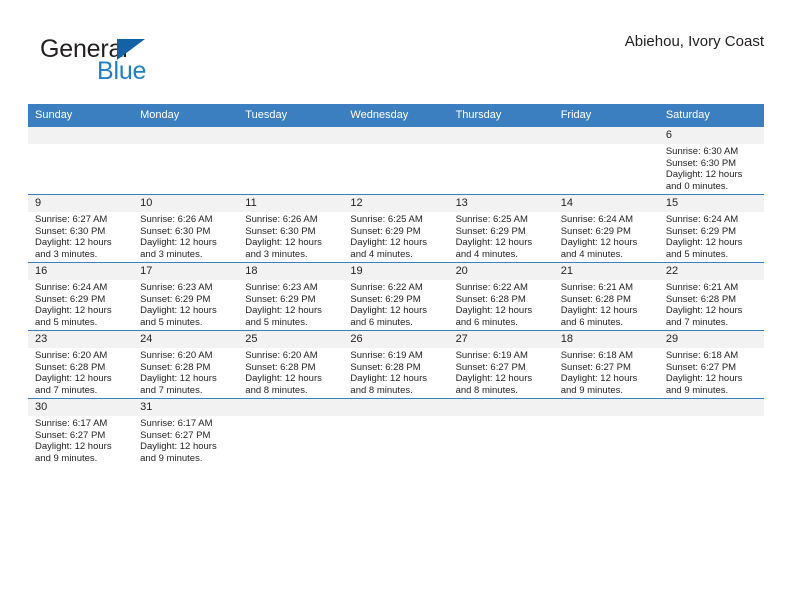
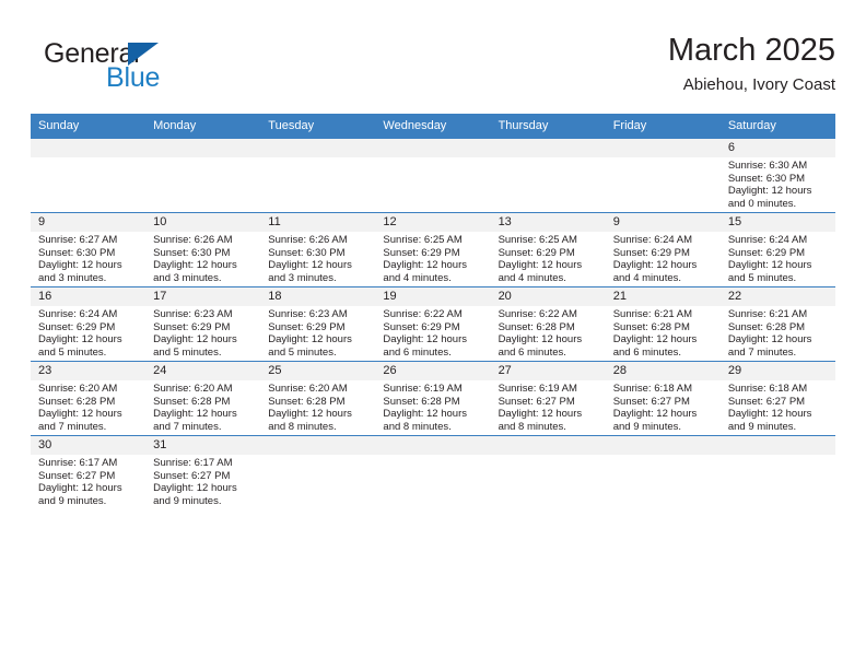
  General
  Blue
+ March 2025
  Abiehou, Ivory Coast
  Sunday	Monday	Tuesday	Wednesday	Thursday	Friday	Saturday
  						6Sunrise: 6:30 AMSunset: 6:30 PMDaylight: 12 hoursand 0 minutes.
- 9Sunrise: 6:27 AMSunset: 6:30 PMDaylight: 12 hoursand 3 minutes.	10Sunrise: 6:26 AMSunset: 6:30 PMDaylight: 12 hoursand 3 minutes.	11Sunrise: 6:26 AMSunset: 6:30 PMDaylight: 12 hoursand 3 minutes.	12Sunrise: 6:25 AMSunset: 6:29 PMDaylight: 12 hoursand 4 minutes.	13Sunrise: 6:25 AMSunset: 6:29 PMDaylight: 12 hoursand 4 minutes.	14Sunrise: 6:24 AMSunset: 6:29 PMDaylight: 12 hoursand 4 minutes.	15Sunrise: 6:24 AMSunset: 6:29 PMDaylight: 12 hoursand 5 minutes.
+ 9Sunrise: 6:27 AMSunset: 6:30 PMDaylight: 12 hoursand 3 minutes.	10Sunrise: 6:26 AMSunset: 6:30 PMDaylight: 12 hoursand 3 minutes.	11Sunrise: 6:26 AMSunset: 6:30 PMDaylight: 12 hoursand 3 minutes.	12Sunrise: 6:25 AMSunset: 6:29 PMDaylight: 12 hoursand 4 minutes.	13Sunrise: 6:25 AMSunset: 6:29 PMDaylight: 12 hoursand 4 minutes.	9Sunrise: 6:24 AMSunset: 6:29 PMDaylight: 12 hoursand 4 minutes.	15Sunrise: 6:24 AMSunset: 6:29 PMDaylight: 12 hoursand 5 minutes.
  16Sunrise: 6:24 AMSunset: 6:29 PMDaylight: 12 hoursand 5 minutes.	17Sunrise: 6:23 AMSunset: 6:29 PMDaylight: 12 hoursand 5 minutes.	18Sunrise: 6:23 AMSunset: 6:29 PMDaylight: 12 hoursand 5 minutes.	19Sunrise: 6:22 AMSunset: 6:29 PMDaylight: 12 hoursand 6 minutes.	20Sunrise: 6:22 AMSunset: 6:28 PMDaylight: 12 hoursand 6 minutes.	21Sunrise: 6:21 AMSunset: 6:28 PMDaylight: 12 hoursand 6 minutes.	22Sunrise: 6:21 AMSunset: 6:28 PMDaylight: 12 hoursand 7 minutes.
- 23Sunrise: 6:20 AMSunset: 6:28 PMDaylight: 12 hoursand 7 minutes.	24Sunrise: 6:20 AMSunset: 6:28 PMDaylight: 12 hoursand 7 minutes.	25Sunrise: 6:20 AMSunset: 6:28 PMDaylight: 12 hoursand 8 minutes.	26Sunrise: 6:19 AMSunset: 6:28 PMDaylight: 12 hoursand 8 minutes.	27Sunrise: 6:19 AMSunset: 6:27 PMDaylight: 12 hoursand 8 minutes.	18Sunrise: 6:18 AMSunset: 6:27 PMDaylight: 12 hoursand 9 minutes.	29Sunrise: 6:18 AMSunset: 6:27 PMDaylight: 12 hoursand 9 minutes.
+ 23Sunrise: 6:20 AMSunset: 6:28 PMDaylight: 12 hoursand 7 minutes.	24Sunrise: 6:20 AMSunset: 6:28 PMDaylight: 12 hoursand 7 minutes.	25Sunrise: 6:20 AMSunset: 6:28 PMDaylight: 12 hoursand 8 minutes.	26Sunrise: 6:19 AMSunset: 6:28 PMDaylight: 12 hoursand 8 minutes.	27Sunrise: 6:19 AMSunset: 6:27 PMDaylight: 12 hoursand 8 minutes.	28Sunrise: 6:18 AMSunset: 6:27 PMDaylight: 12 hoursand 9 minutes.	29Sunrise: 6:18 AMSunset: 6:27 PMDaylight: 12 hoursand 9 minutes.
  30Sunrise: 6:17 AMSunset: 6:27 PMDaylight: 12 hoursand 9 minutes.	31Sunrise: 6:17 AMSunset: 6:27 PMDaylight: 12 hoursand 9 minutes.
